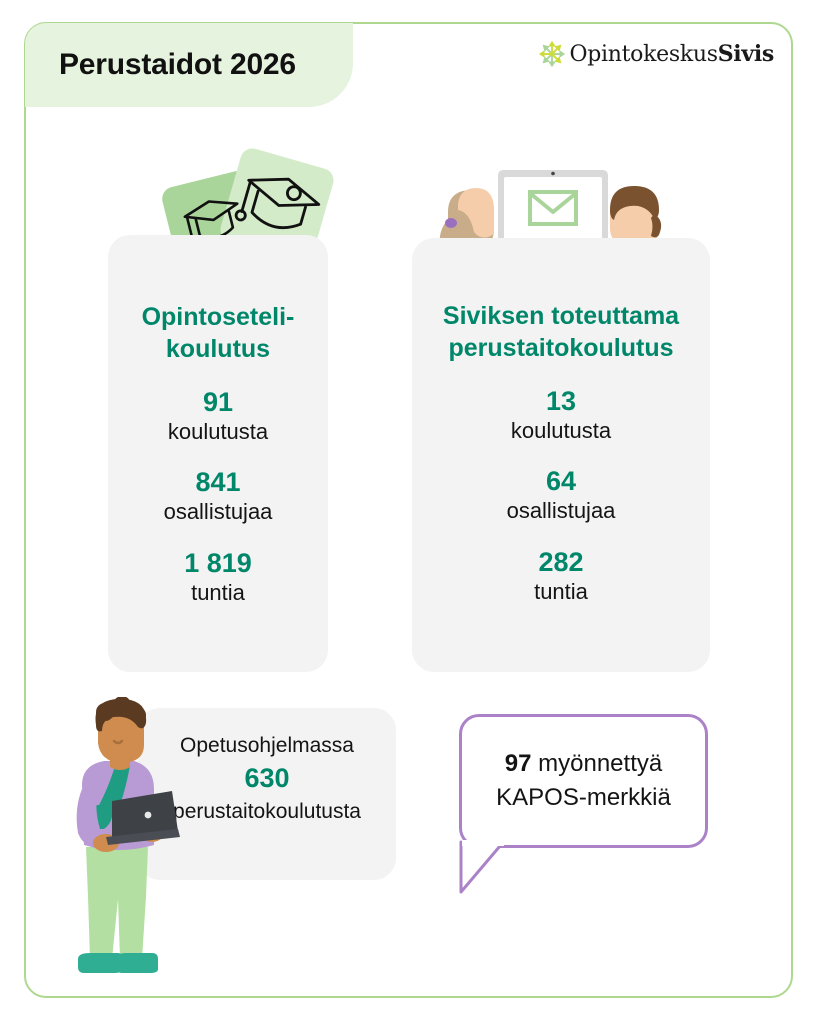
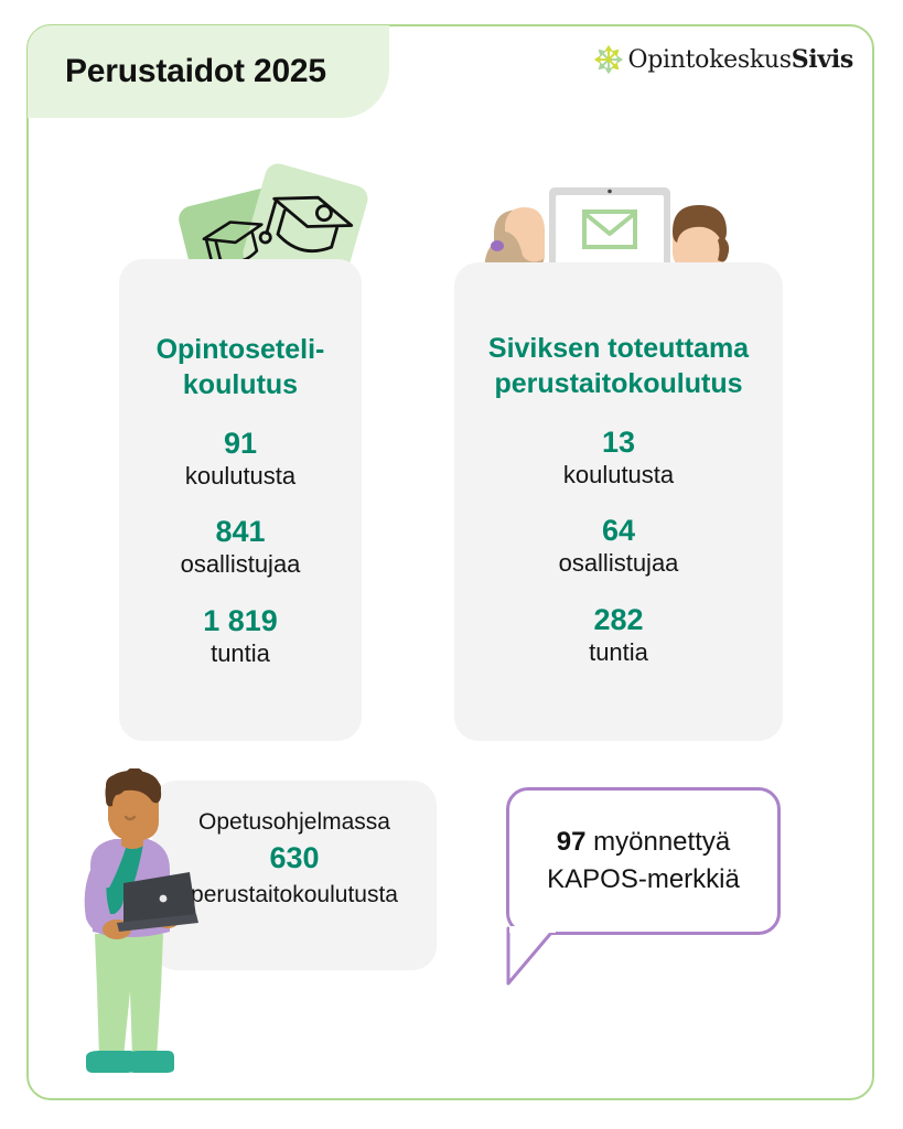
- Perustaidot 2026
+ Perustaidot 2025
  OpintokeskusSivis
  Opintoseteli-
  koulutus
  91
  koulutusta
  841
  osallistujaa
  1 819
  tuntia
  Siviksen toteuttama
  perustaitokoulutus
  13
  koulutusta
  64
  osallistujaa
  282
  tuntia
  Opetusohjelmassa
  630
  perustaitokoulutusta
  97 myönnettyä
  KAPOS-merkkiä
